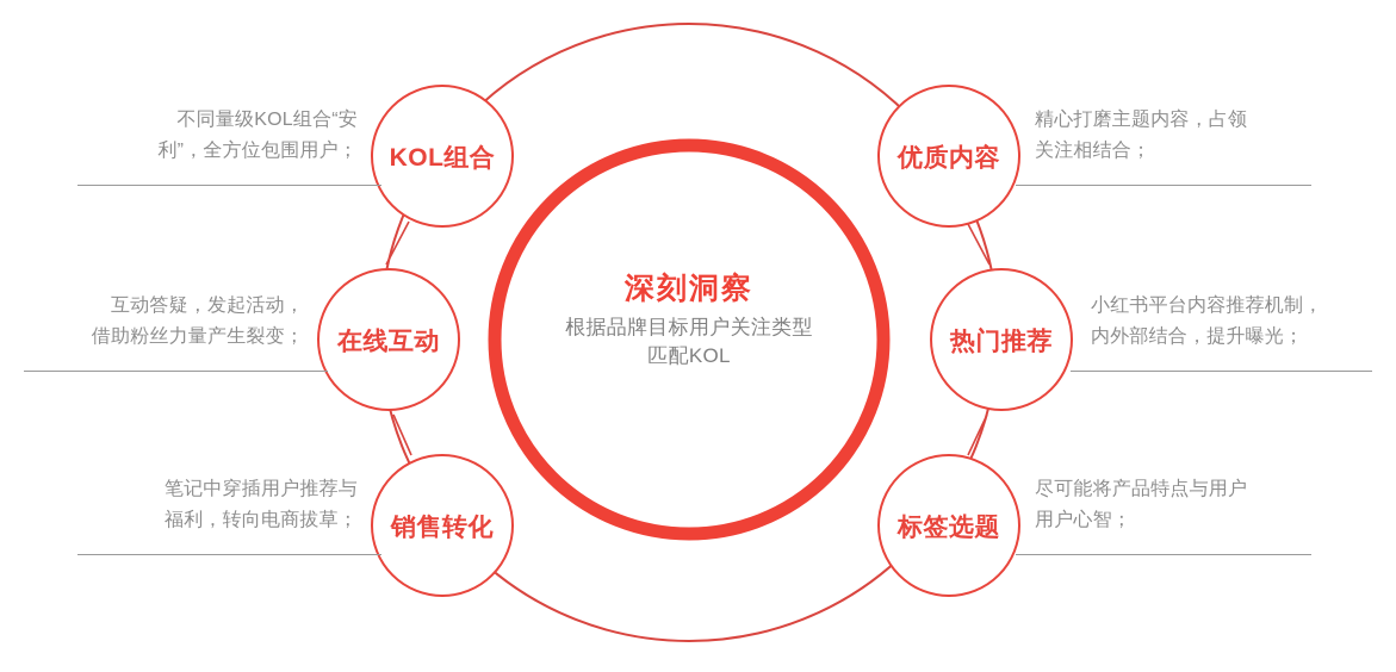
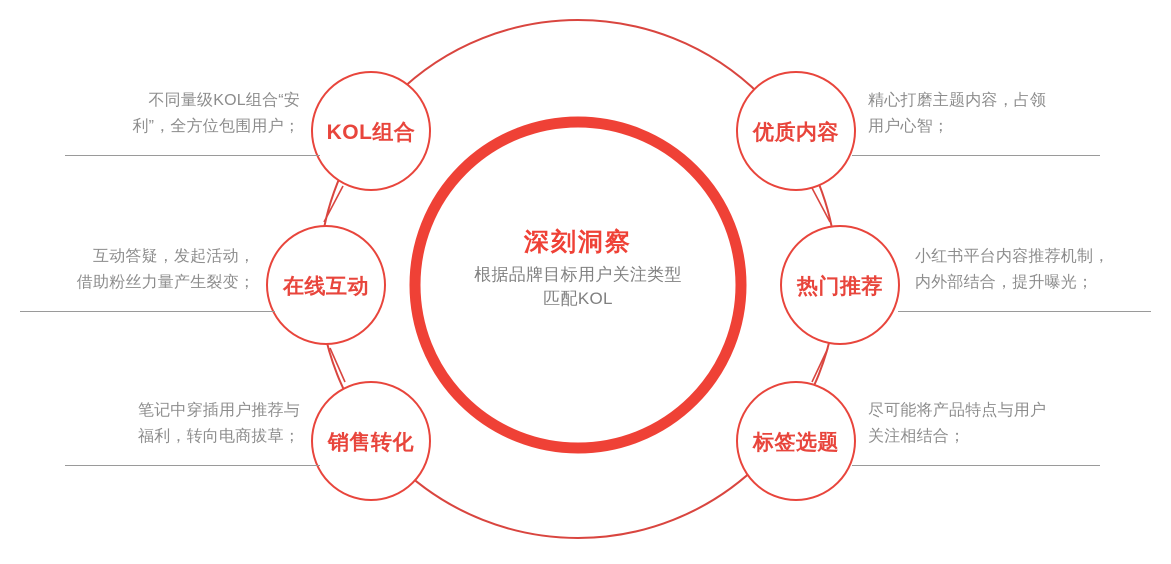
  KOL组合
  在线互动
  销售转化
  优质内容
  热门推荐
  标签选题
  深刻洞察
  根据品牌目标用户关注类型
  匹配KOL
  不同量级KOL组合“安
  利”，全方位包围用户；
  互动答疑，发起活动，
  借助粉丝力量产生裂变；
  笔记中穿插用户推荐与
  福利，转向电商拔草；
  精心打磨主题内容，占领
- 关注相结合；
+ 用户心智；
  小红书平台内容推荐机制，
  内外部结合，提升曝光；
  尽可能将产品特点与用户
- 用户心智；
+ 关注相结合；
